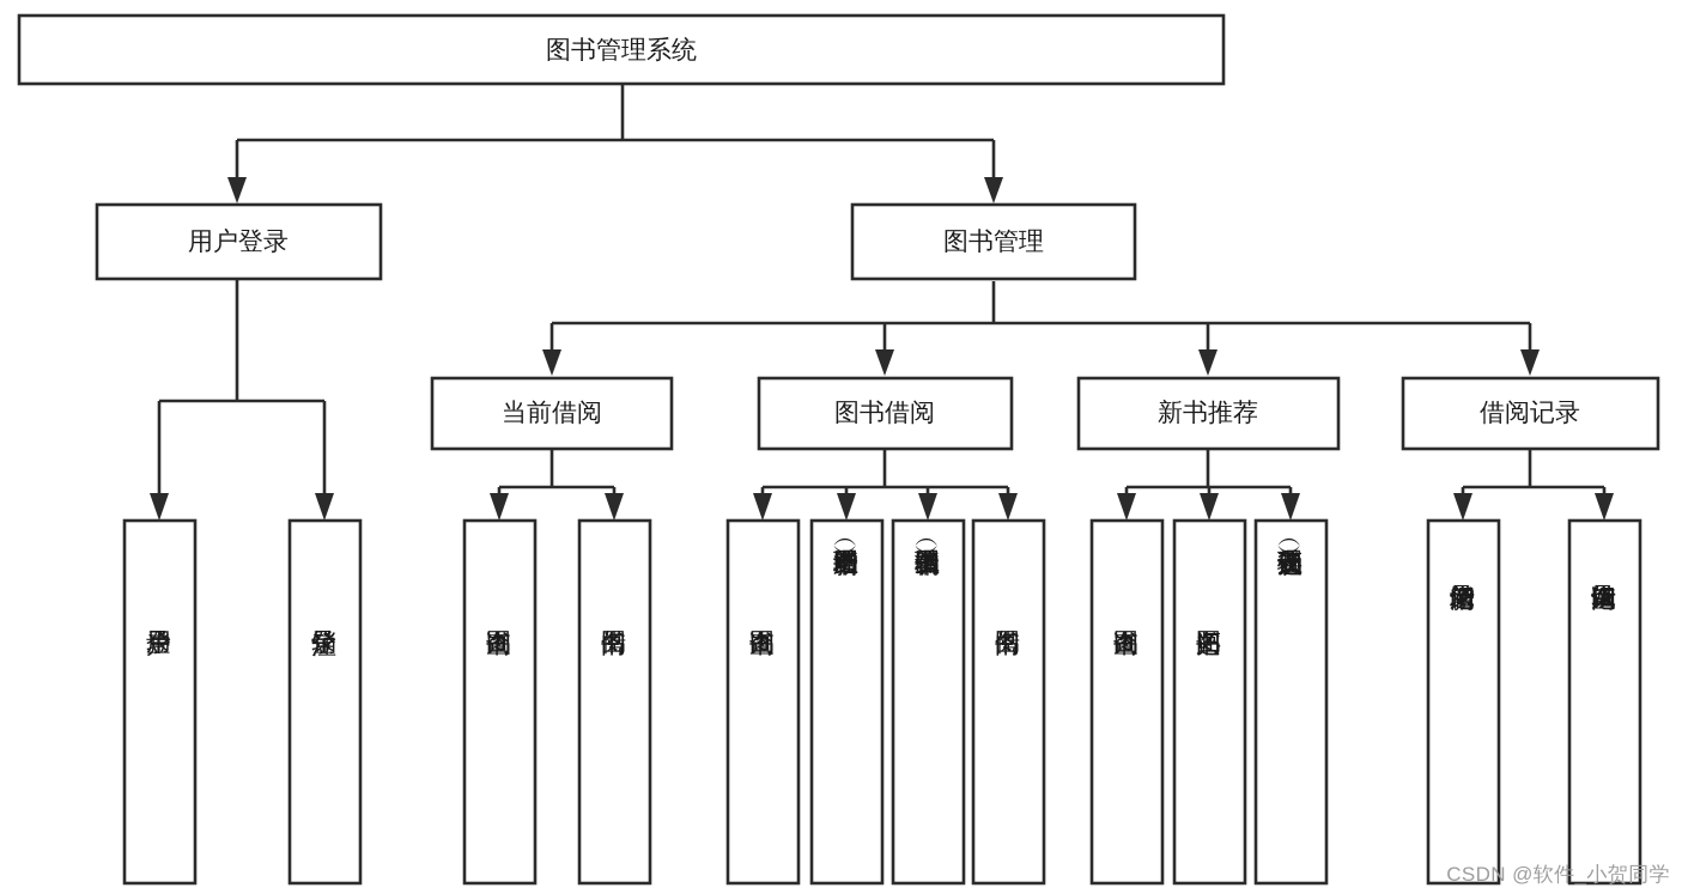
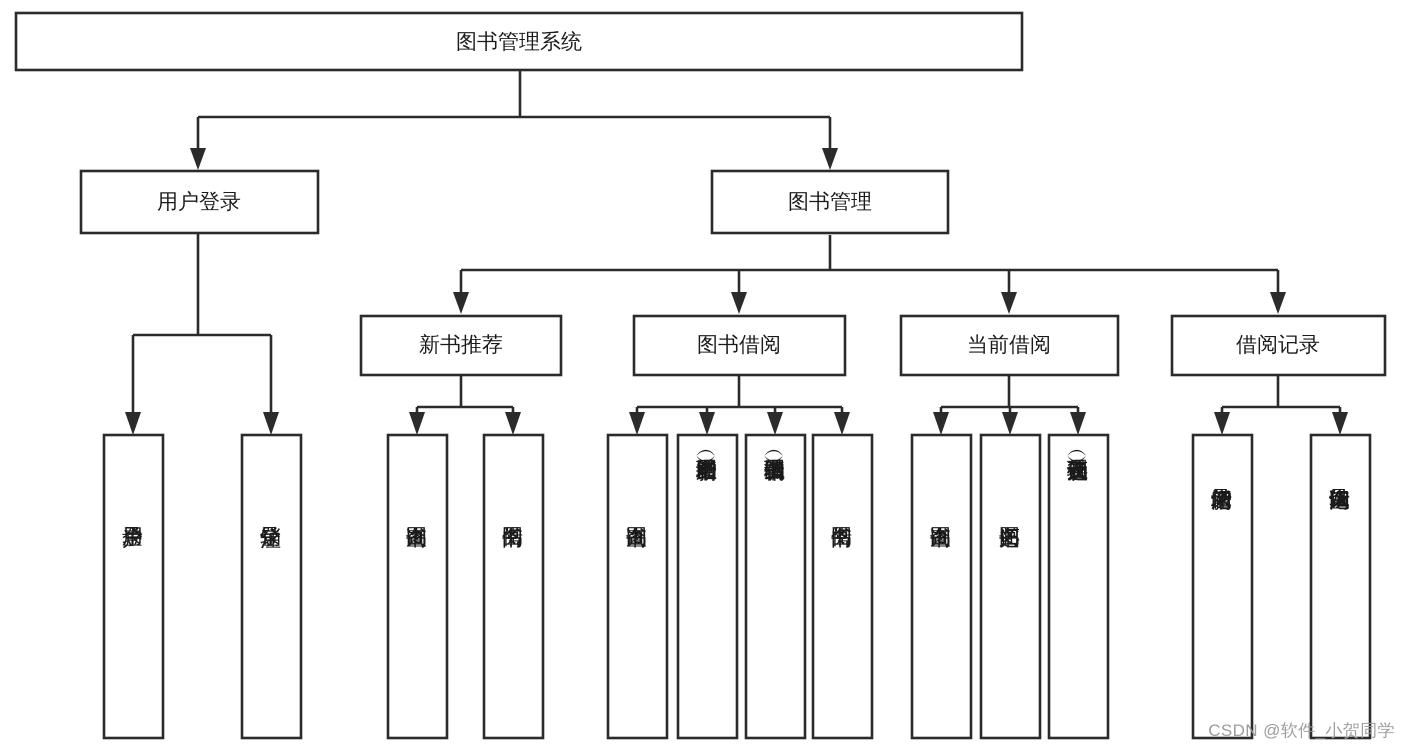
  图书管理系统
  用户登录
  图书管理
- 当前借阅
+ 新书推荐
  图书借阅
- 新书推荐
+ 当前借阅
  借阅记录
  CSDN @软件_小贺同学
